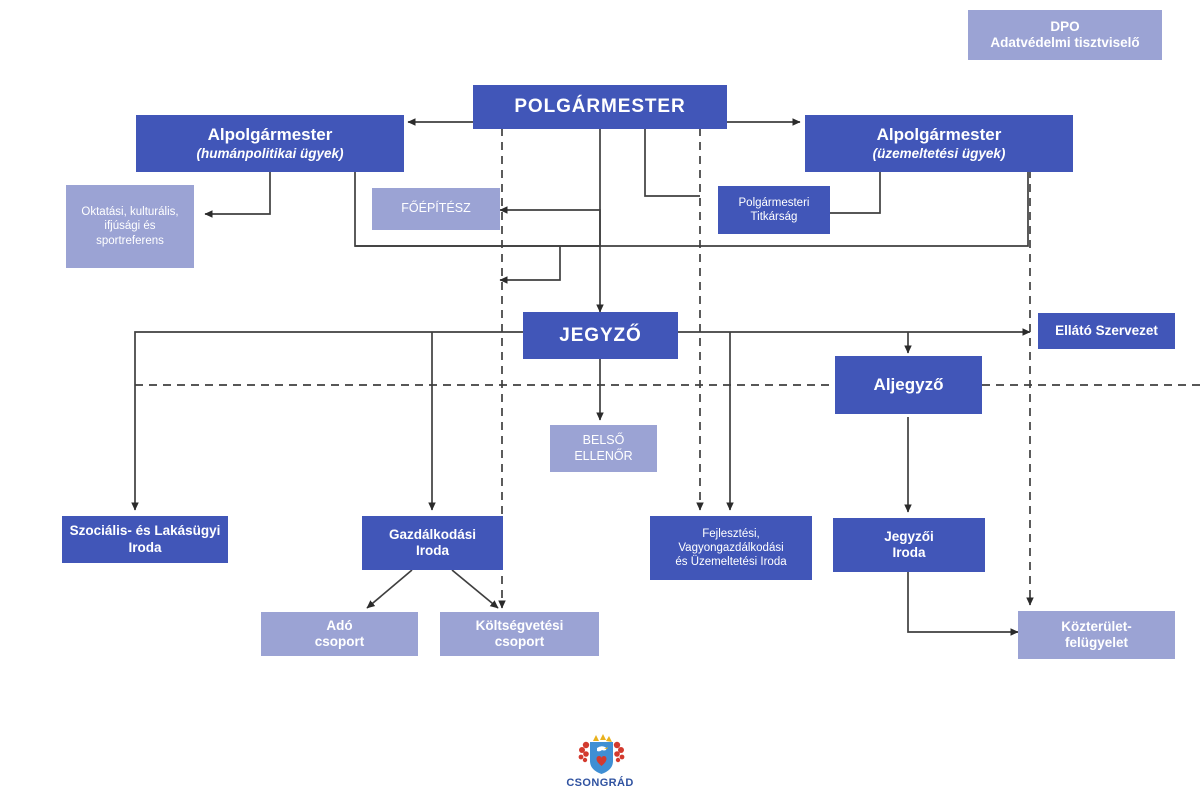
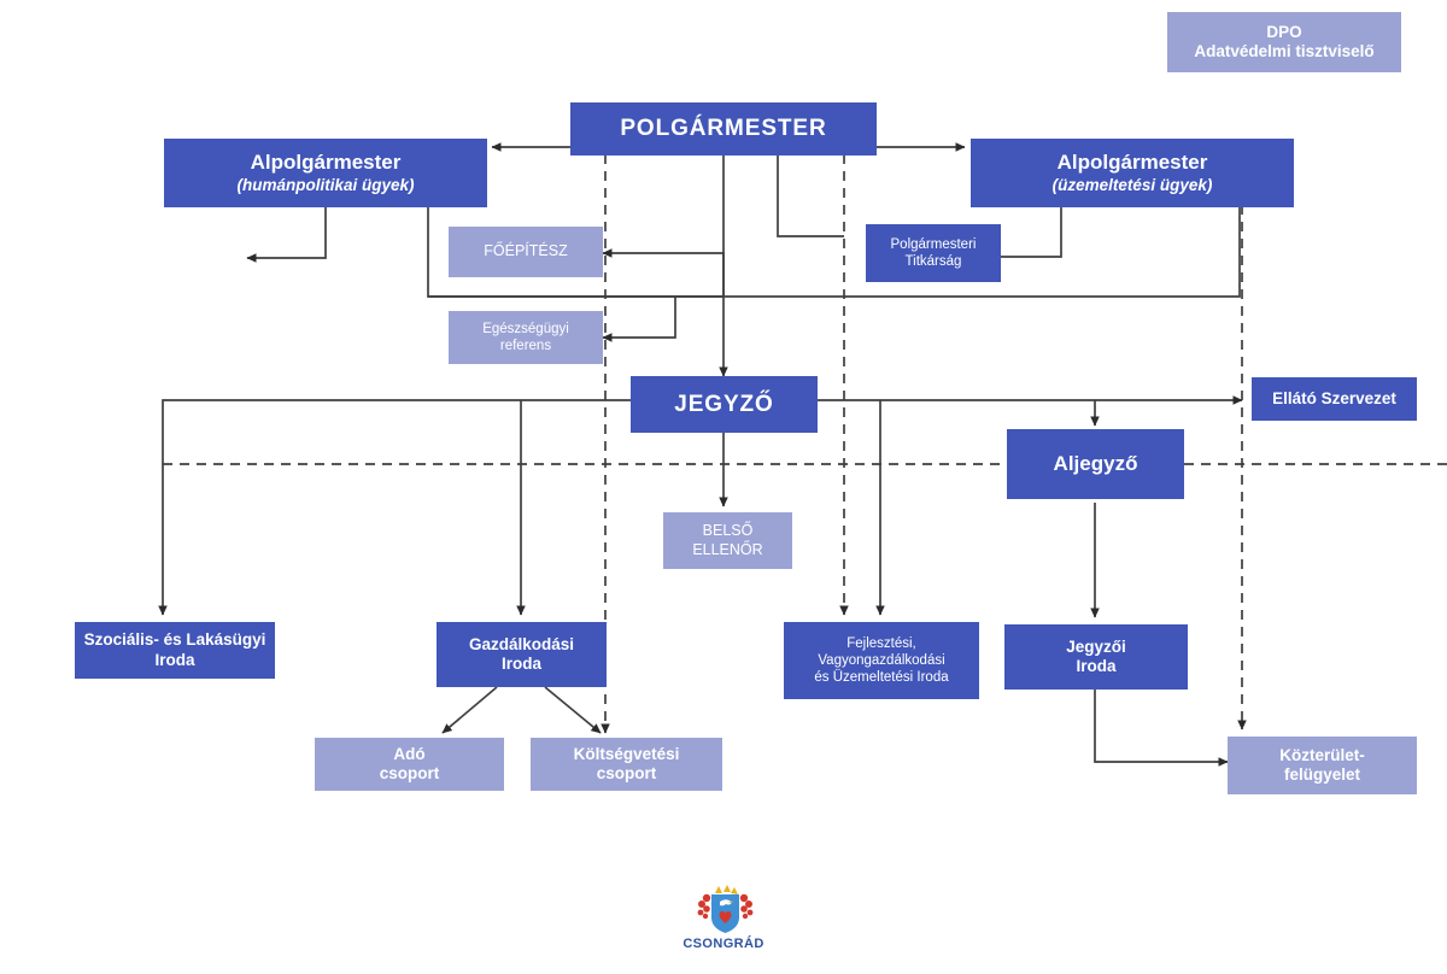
  DPO
  Adatvédelmi tisztviselő
  POLGÁRMESTER
  Alpolgármester
  (humánpolitikai ügyek)
  Alpolgármester
  (üzemeltetési ügyek)
- Oktatási, kulturális, ifjúsági és sportreferens
  FŐÉPÍTÉSZ
  Polgármesteri
  Titkárság
+ Egészségügyi
+ referens
  JEGYZŐ
  Aljegyző
  Ellátó Szervezet
  BELSŐ
  ELLENŐR
  Szociális- és Lakásügyi
  Iroda
  Gazdálkodási
  Iroda
  Fejlesztési,
  Vagyongazdálkodási
  és Üzemeltetési Iroda
  Jegyzői
  Iroda
  Adó
  csoport
  Költségvetési
  csoport
  Közterület-
  felügyelet
  CSONGRÁD
